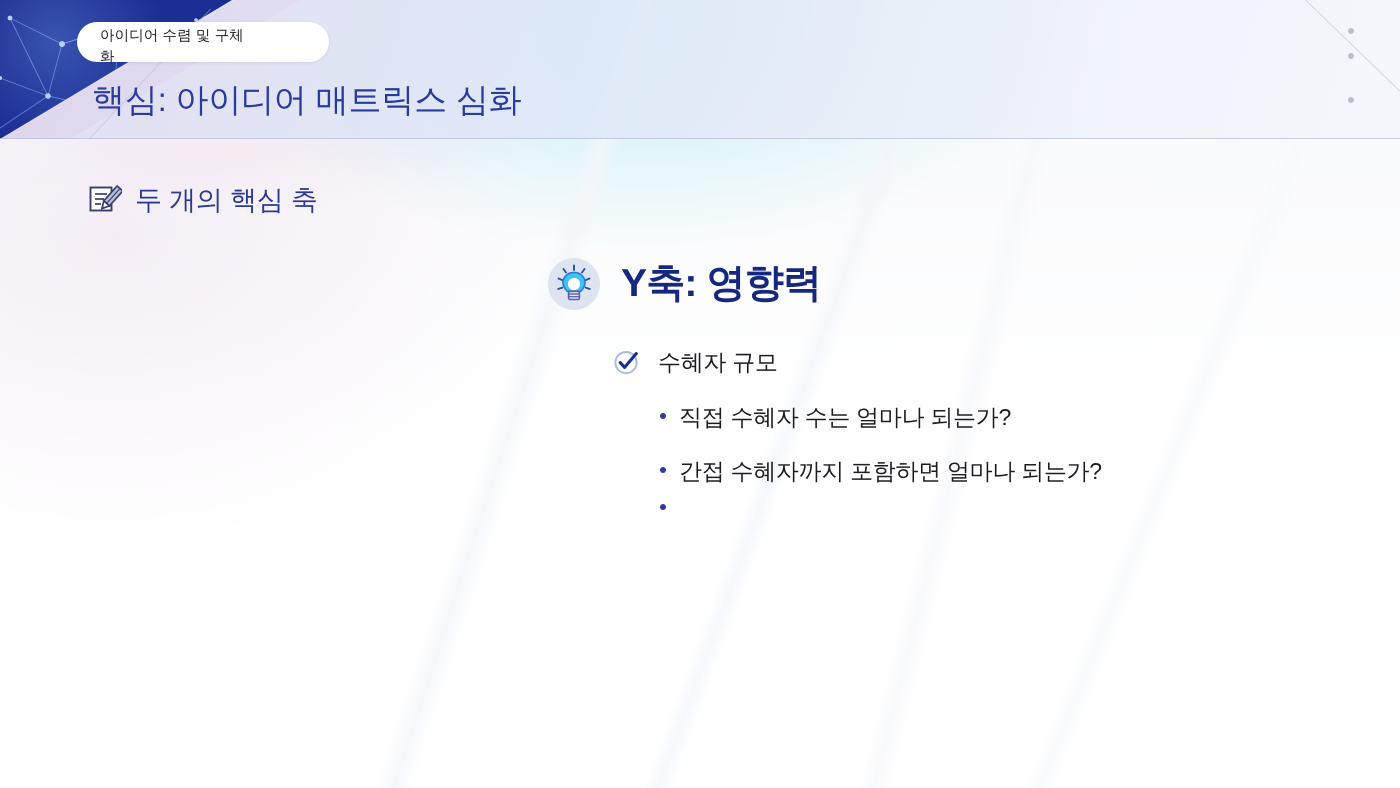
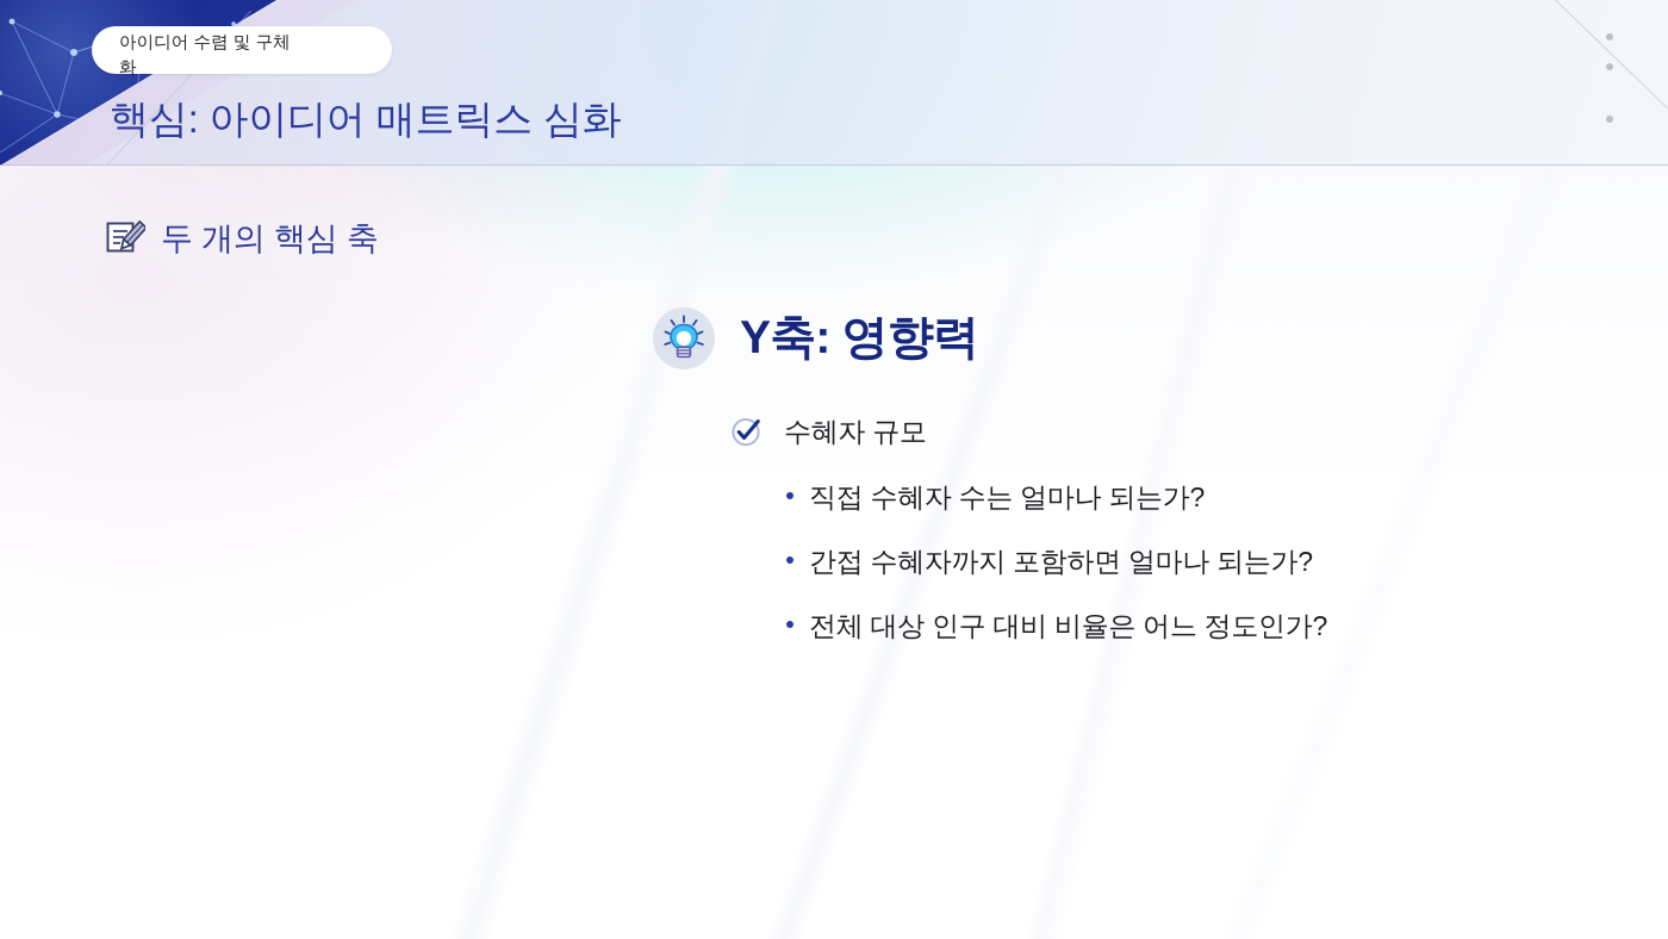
  아이디어 수렴 및 구체
  화
  핵심: 아이디어 매트릭스 심화
  두 개의 핵심 축
  Y축: 영향력
  수혜자 규모
  직접 수혜자 수는 얼마나 되는가?
  간접 수혜자까지 포함하면 얼마나 되는가?
+ 전체 대상 인구 대비 비율은 어느 정도인가?
